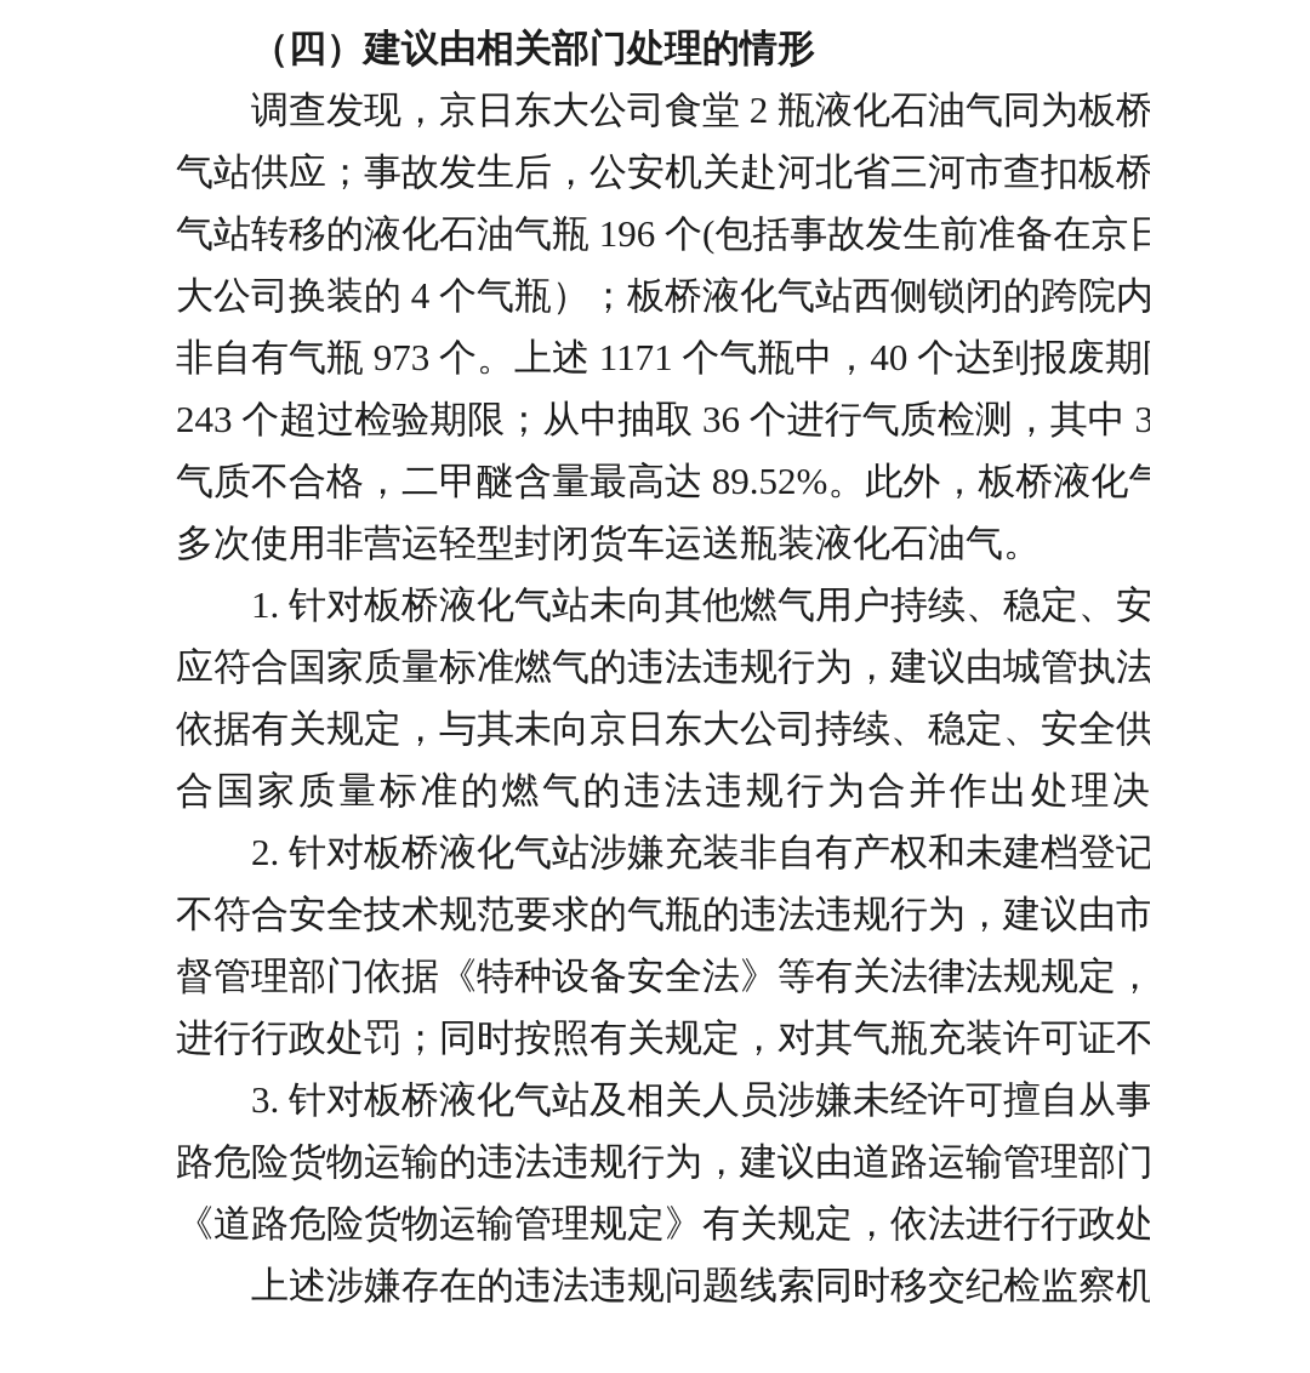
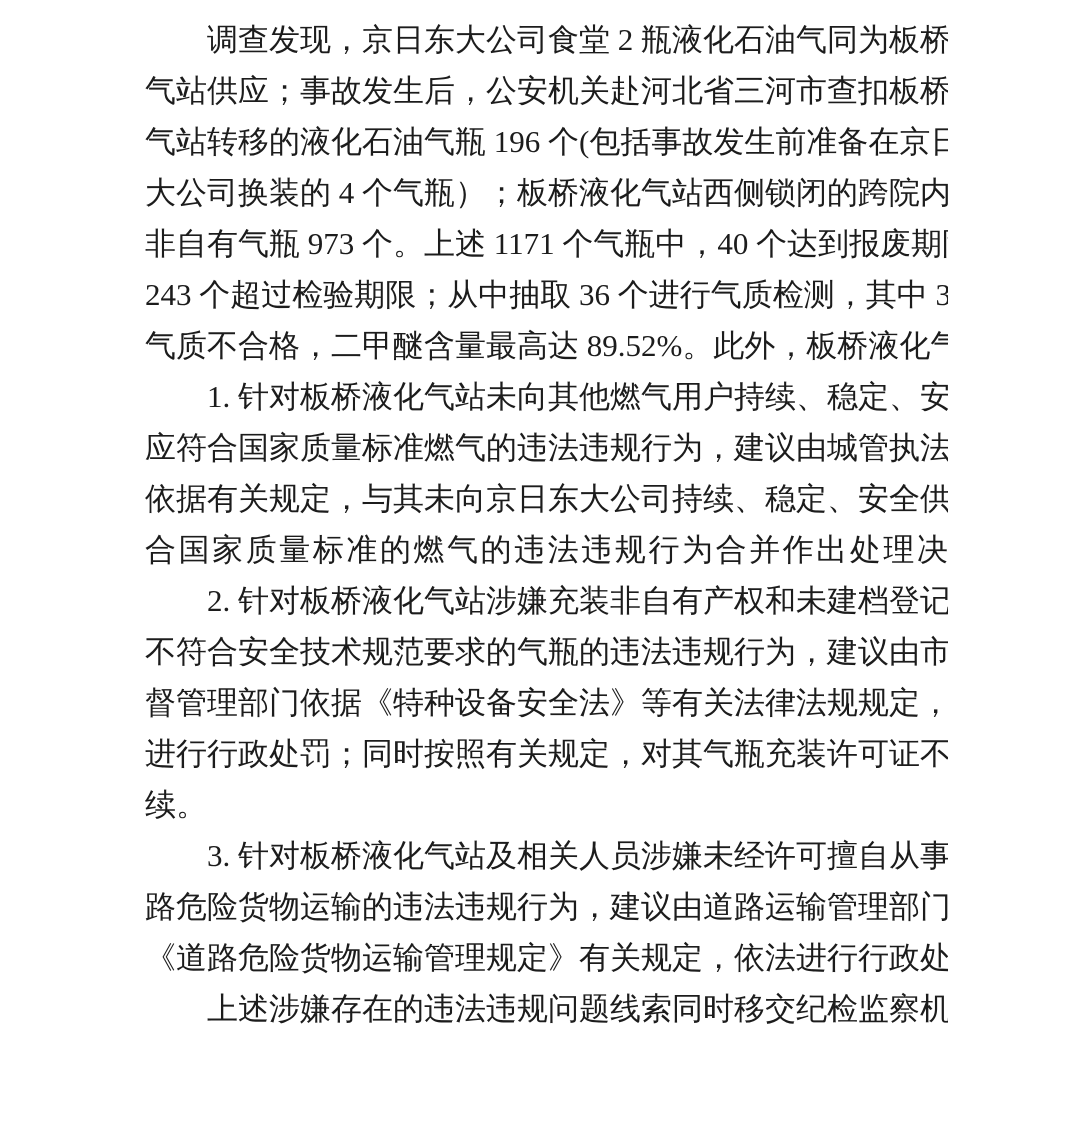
- （四）建议由相关部门处理的情形
  调查发现，京日东大公司食堂 2 瓶液化石油气同为板桥
  气站供应；事故发生后，公安机关赴河北省三河市查扣板桥
  气站转移的液化石油气瓶 196 个(包括事故发生前准备在京日
  大公司换装的 4 个气瓶）；板桥液化气站西侧锁闭的跨院内
  非自有气瓶 973 个。上述 1171 个气瓶中，40 个达到报废期
  243 个超过检验期限；从中抽取 36 个进行气质检测，其中 3
  气质不合格，二甲醚含量最高达 89.52%。此外，板桥液化气
- 多次使用非营运轻型封闭货车运送瓶装液化石油气。
  1. 针对板桥液化气站未向其他燃气用户持续、稳定、安
  应符合国家质量标准燃气的违法违规行为，建议由城管执法
  依据有关规定，与其未向京日东大公司持续、稳定、安全供
  合国家质量标准的燃气的违法违规行为合并作出处理决
  2. 针对板桥液化气站涉嫌充装非自有产权和未建档登记
  不符合安全技术规范要求的气瓶的违法违规行为，建议由市
  督管理部门依据《特种设备安全法》等有关法律法规规定，
  进行行政处罚；同时按照有关规定，对其气瓶充装许可证不
+ 续。
  3. 针对板桥液化气站及相关人员涉嫌未经许可擅自从事
  路危险货物运输的违法违规行为，建议由道路运输管理部门
  《道路危险货物运输管理规定》有关规定，依法进行行政处
  上述涉嫌存在的违法违规问题线索同时移交纪检监察机
